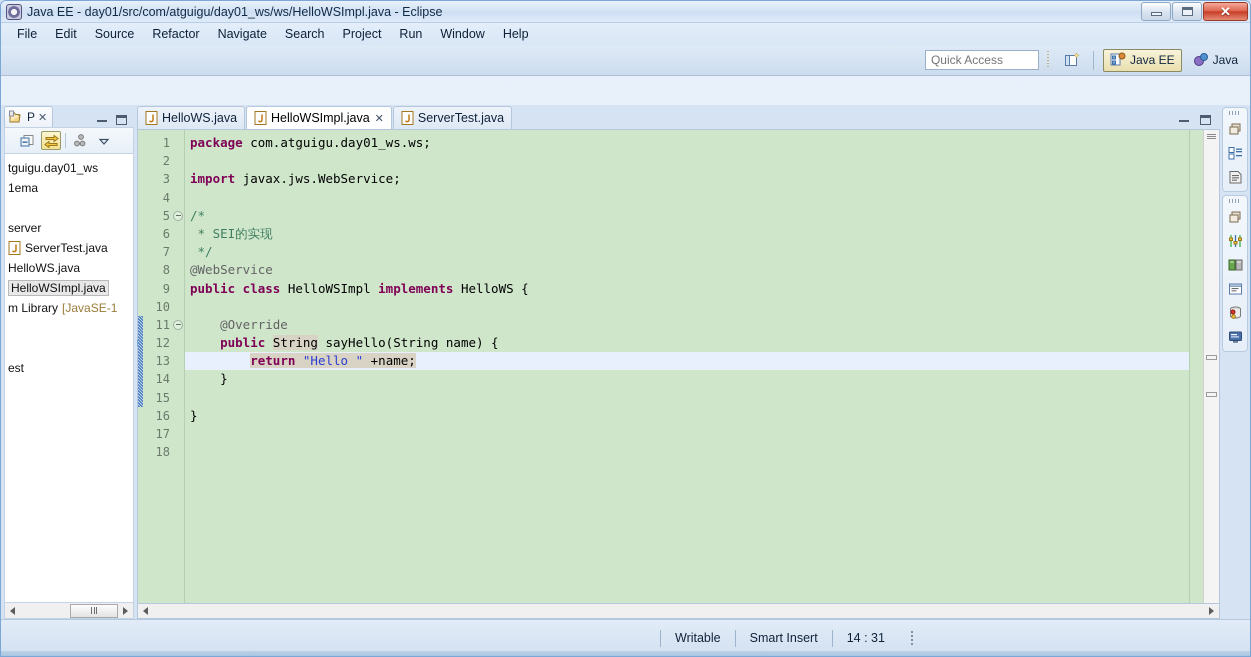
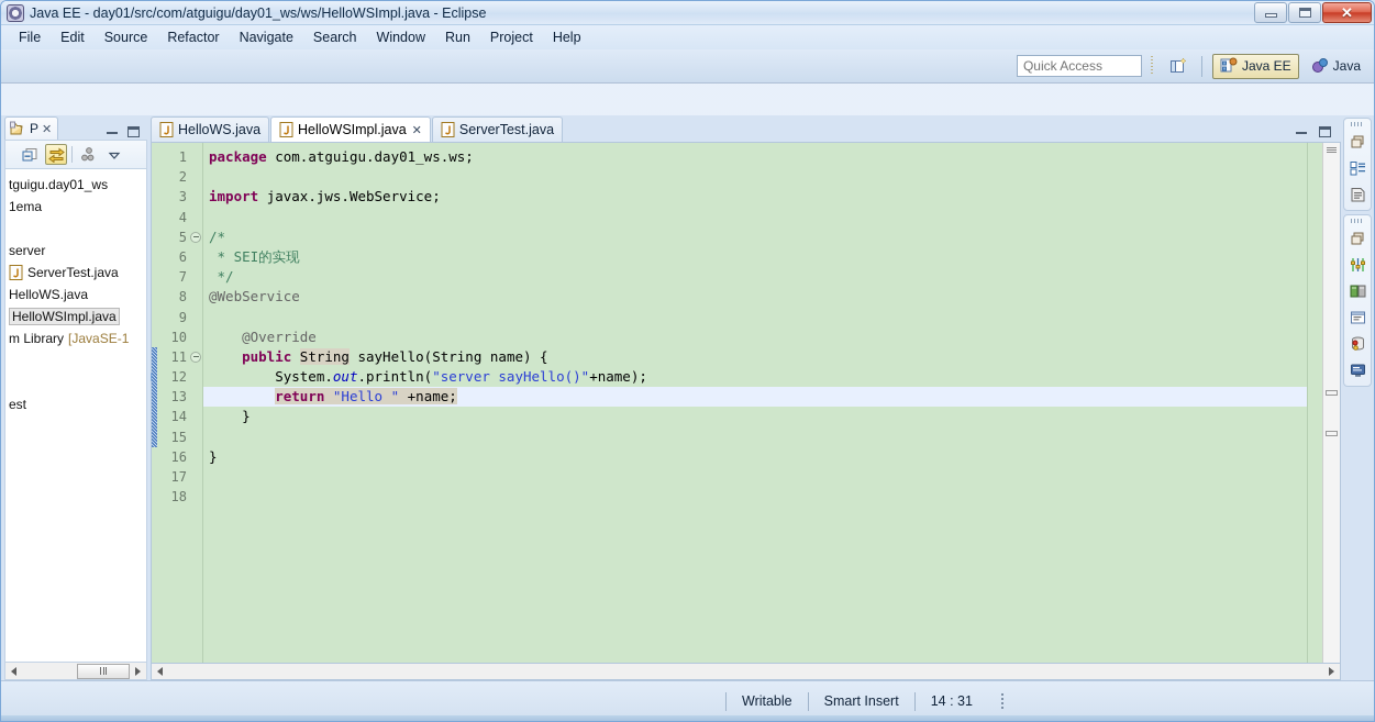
  Java EE - day01/src/com/atguigu/day01_ws/ws/HelloWSImpl.java - Eclipse
  ✕
  File
  Edit
  Source
  Refactor
  Navigate
  Search
- Project
+ Window
  Run
- Window
+ Project
  Help
  Quick Access
  Java EE
  Java
  P
  ✕
  tguigu.day01_ws
  1ema
  server
  ServerTest.java
  HelloWS.java
  HelloWSImpl.java
  m Library
  [JavaSE-1
  est
  HelloWS.java
  HelloWSImpl.java
  ✕
  ServerTest.java
  1
  2
  3
  4
  5
  6
  7
  8
  9
  10
  11
  12
  13
  14
  15
  16
  17
  18
  package com.atguigu.day01_ws.ws;
  import javax.jws.WebService;
  /*
  * SEI的实现
  */
  @WebService
- public class HelloWSImpl implements HelloWS {
  @Override
  public String sayHello(String name) {
+ System.out.println("server sayHello()"+name);
  return "Hello " +name;
  }
  }
  Writable
  Smart Insert
  14 : 31
